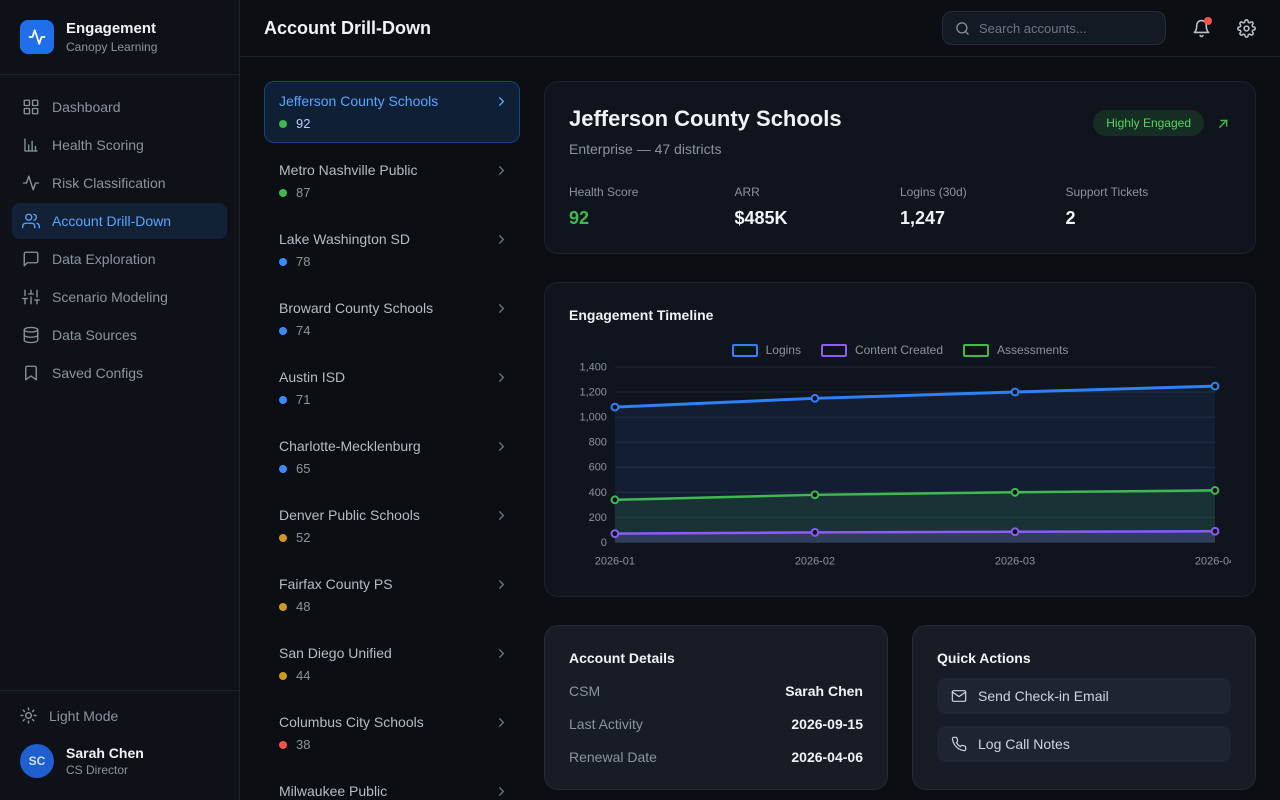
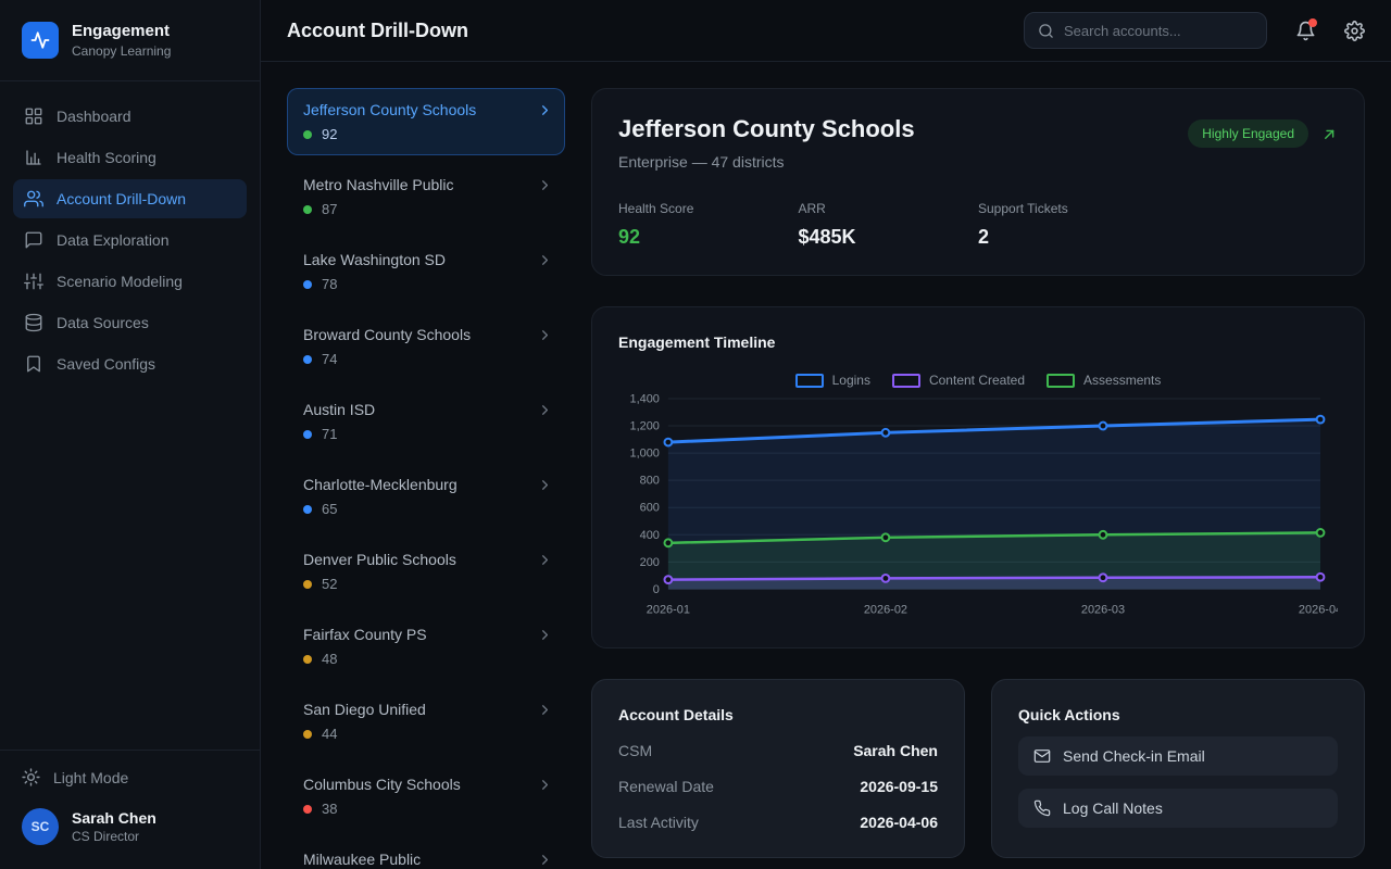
  Engagement
  Canopy Learning
  Dashboard
  Health Scoring
- Risk Classification
  Account Drill-Down
  Data Exploration
  Scenario Modeling
  Data Sources
  Saved Configs
  Light Mode
  SC
  Sarah Chen
  CS Director
  Account Drill-Down
  Search accounts...
  Jefferson County Schools
  92
  Metro Nashville Public
  87
  Lake Washington SD
  78
  Broward County Schools
  74
  Austin ISD
  71
  Charlotte-Mecklenburg
  65
  Denver Public Schools
  52
  Fairfax County PS
  48
  San Diego Unified
  44
  Columbus City Schools
  38
  Milwaukee Public
  Jefferson County Schools
  Enterprise — 47 districts
  Highly Engaged
  Health Score
  92
  ARR
  $485K
- Logins (30d)
- 1,247
  Support Tickets
  2
  Engagement Timeline
  Logins
  Content Created
  Assessments
  0
  200
  400
  600
  800
  1,000
  1,200
  1,400
  2026-01
  2026-02
  2026-03
  2026-0
  Account Details
  CSM
  Sarah Chen
- Last Activity
+ Renewal Date
  2026-09-15
- Renewal Date
+ Last Activity
  2026-04-06
  Quick Actions
  Send Check-in Email
  Log Call Notes
